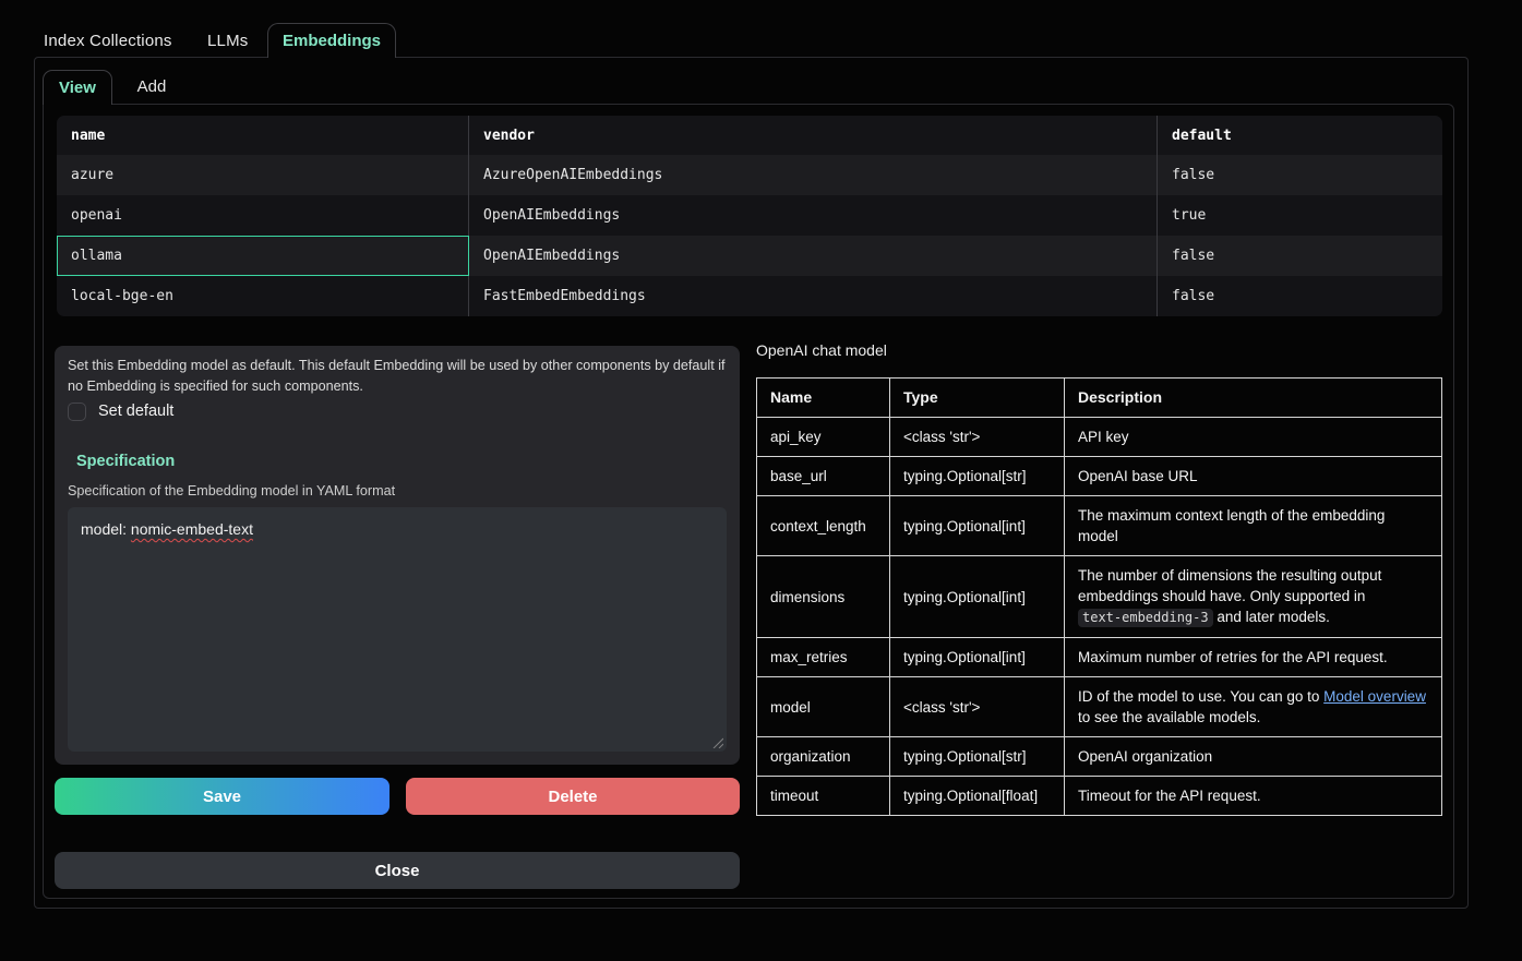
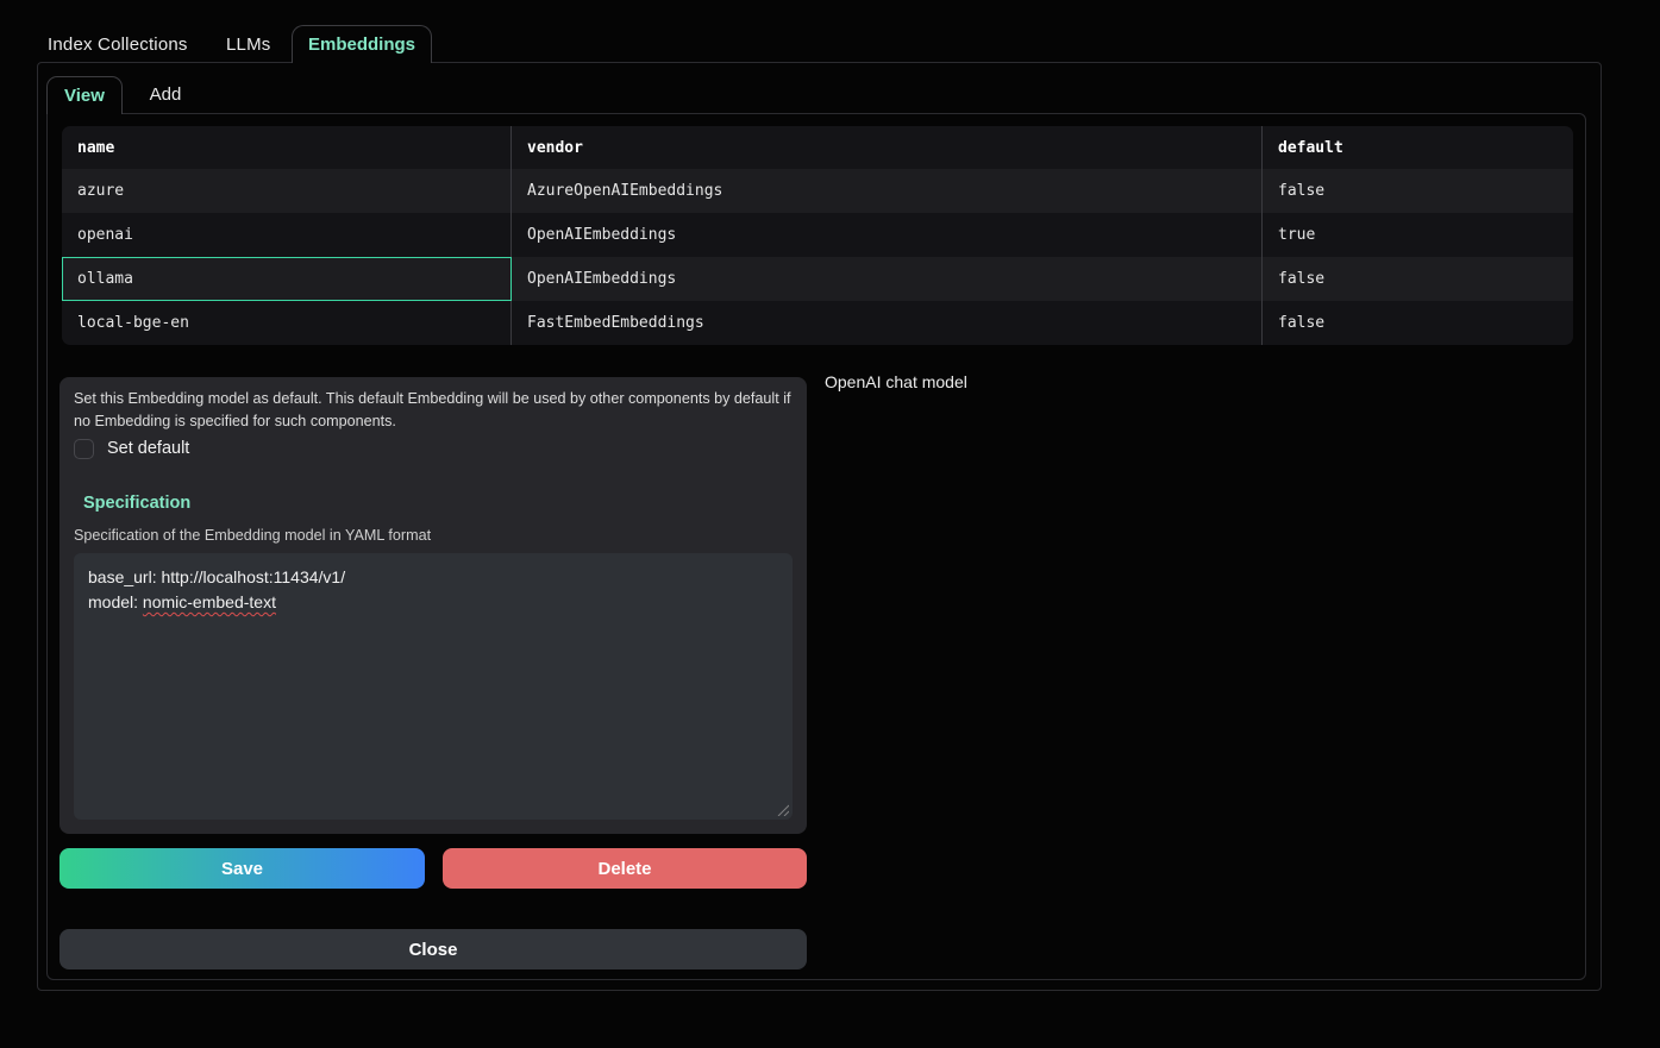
  Index Collections
  LLMs
  Embeddings
  View
  Add
  name
  vendor
  default
  azure
  AzureOpenAIEmbeddings
  false
  openai
  OpenAIEmbeddings
  true
  ollama
  OpenAIEmbeddings
  false
  local-bge-en
  FastEmbedEmbeddings
  false
  Set this Embedding model as default. This default Embedding will be used by other components by default if no Embedding is specified for such components.
  Set default
  Specification
  Specification of the Embedding model in YAML format
+ base_url: http://localhost:11434/v1/
  model: nomic-embed-text
  Save
  Delete
  Close
  OpenAI chat model
- Name	Type	Description
- api_key	<class 'str'>	API key
- base_url	typing.Optional[str]	OpenAI base URL
- context_length	typing.Optional[int]	The maximum context length of the embedding model
- dimensions	typing.Optional[int]	The number of dimensions the resulting output embeddings should have. Only supported in text-embedding-3 and later models.
- max_retries	typing.Optional[int]	Maximum number of retries for the API request.
- model	<class 'str'>	ID of the model to use. You can go to Model overview to see the available models.
- organization	typing.Optional[str]	OpenAI organization
- timeout	typing.Optional[float]	Timeout for the API request.
